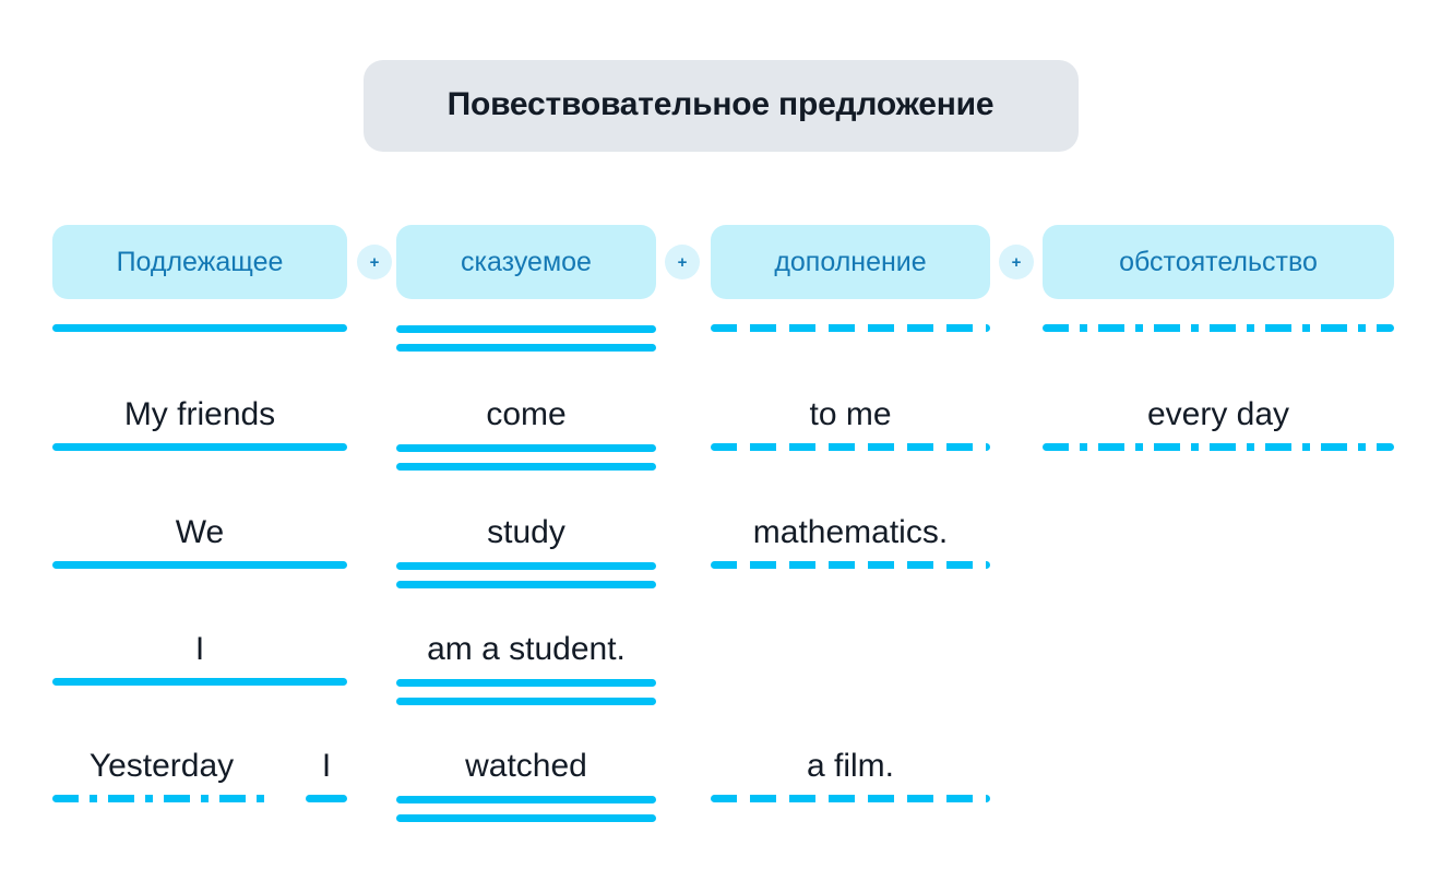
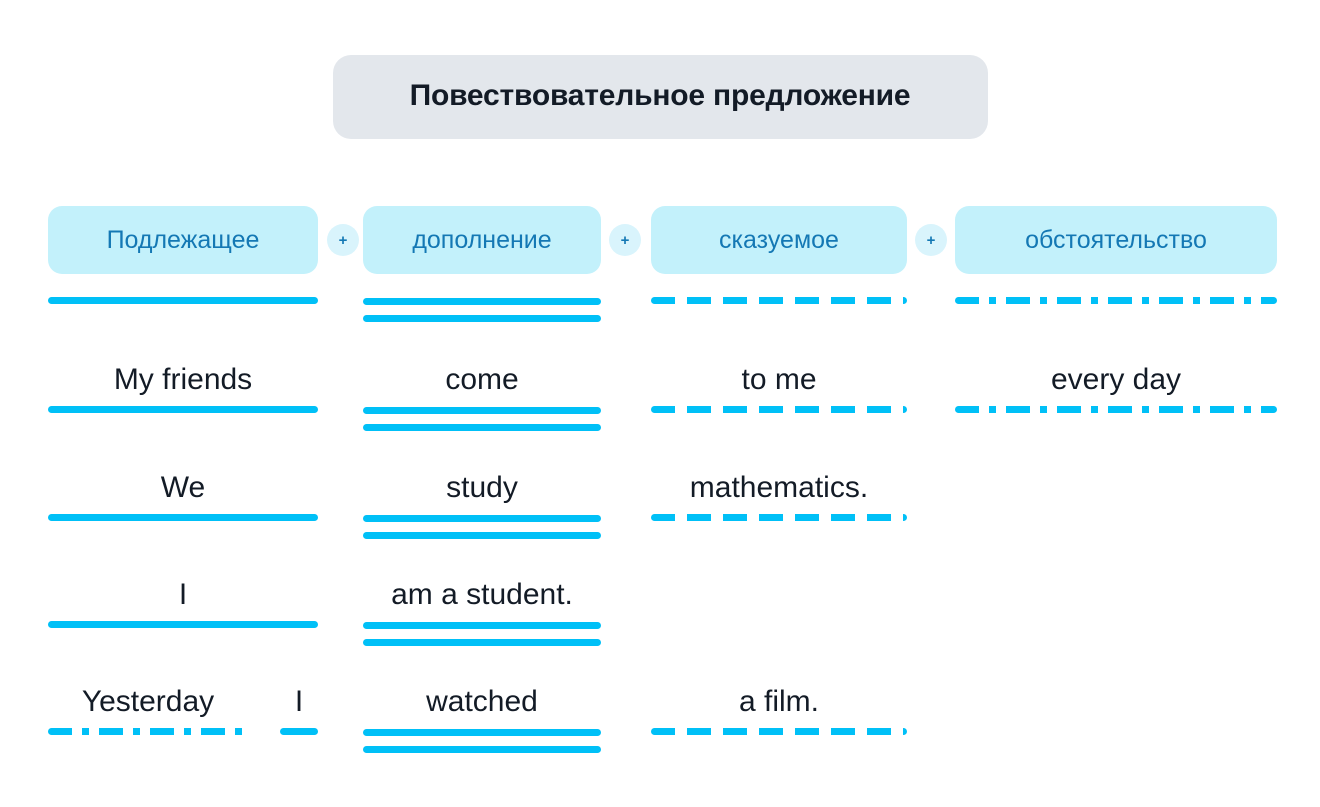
  Повествовательное предложение
  Подлежащее
  +
- сказуемое
+ дополнение
  +
- дополнение
+ сказуемое
  +
  обстоятельство
  My friends
  come
  to me
  every day
  We
  study
  mathematics.
  I
  am a student.
  Yesterday
  I
  watched
  a film.
